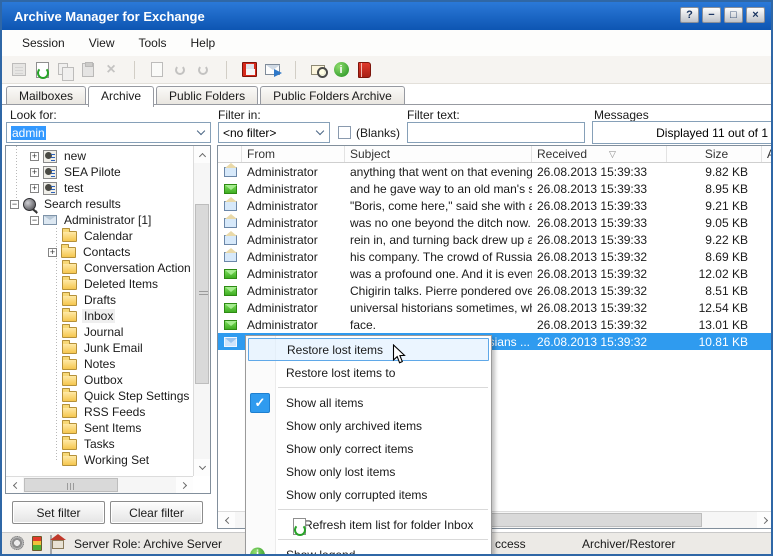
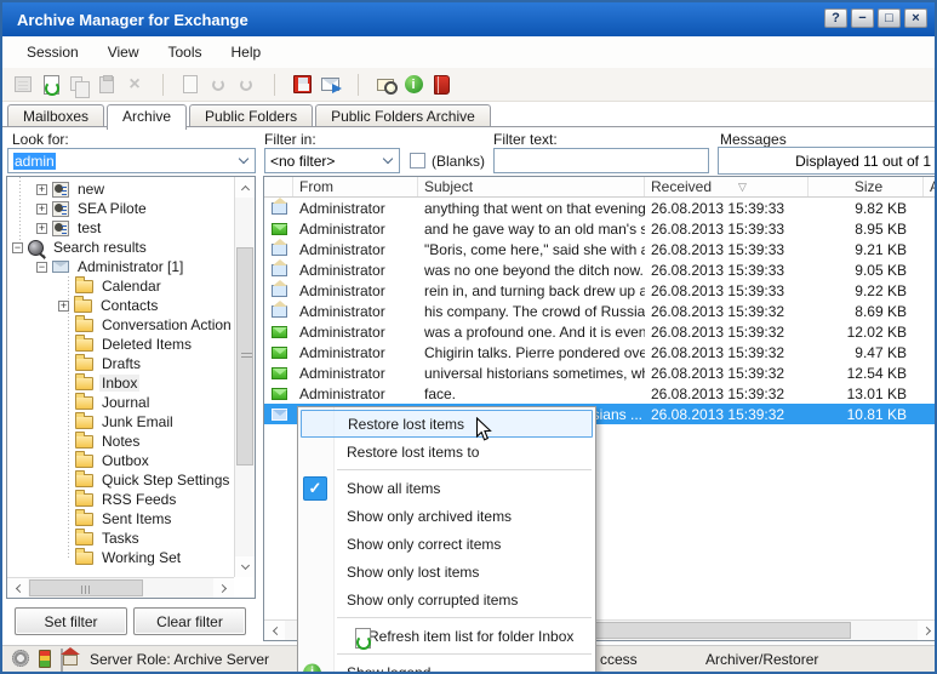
  Archive Manager for Exchange
  ?
  −
  □
  ×
  Session
  View
  Tools
  Help
  ×
  Mailboxes
  Archive
  Public Folders
  Public Folders Archive
  Look for:
  admin
  Filter in:
  <no filter>
  (Blanks)
  Filter text:
  Messages
  Displayed 11 out of 1
  new
  SEA Pilote
  test
  Search results
  Administrator [1]
  Calendar
  Contacts
  Conversation Action
  Deleted Items
  Drafts
  Inbox
  Journal
  Junk Email
  Notes
  Outbox
  Quick Step Settings
  RSS Feeds
  Sent Items
  Tasks
  Working Set
  Set filter
  Clear filter
  From
  Subject
  Received
  ▽
  Size
  Administrator
  anything that went on that evening
  26.08.2013 15:39:33
  9.82 KB
  Administrator
  and he gave way to an old man's s
  26.08.2013 15:39:33
  8.95 KB
  Administrator
  "Boris, come here," said she with a
  26.08.2013 15:39:33
  9.21 KB
  Administrator
  was no one beyond the ditch now.
  26.08.2013 15:39:33
  9.05 KB
  Administrator
  rein in, and turning back drew up a
  26.08.2013 15:39:33
  9.22 KB
  Administrator
  his company. The crowd of Russia
  26.08.2013 15:39:32
  8.69 KB
  Administrator
  was a profound one. And it is even
  26.08.2013 15:39:32
  12.02 KB
  Administrator
  Chigirin talks. Pierre pondered ove
  26.08.2013 15:39:32
- 8.51 KB
+ 9.47 KB
  Administrator
  universal historians sometimes, w
  26.08.2013 15:39:32
  12.54 KB
  Administrator
  face.
  26.08.2013 15:39:32
  13.01 KB
  ians ...
  26.08.2013 15:39:32
  10.81 KB
  Restore lost items
  Restore lost items to
  Show all items
  Show only archived items
  Show only correct items
  Show only lost items
  Show only corrupted items
  Refresh item list for folder Inbox
  Server Role: Archive Server
  ccess
  Archiver/Restorer
